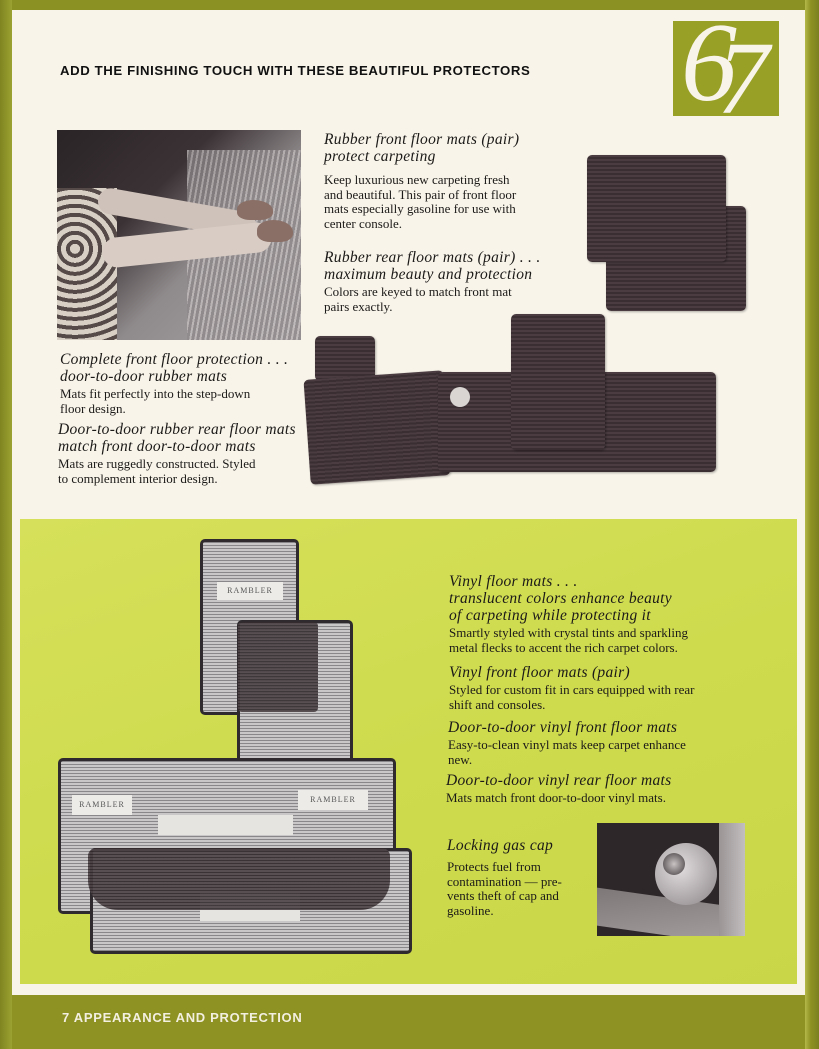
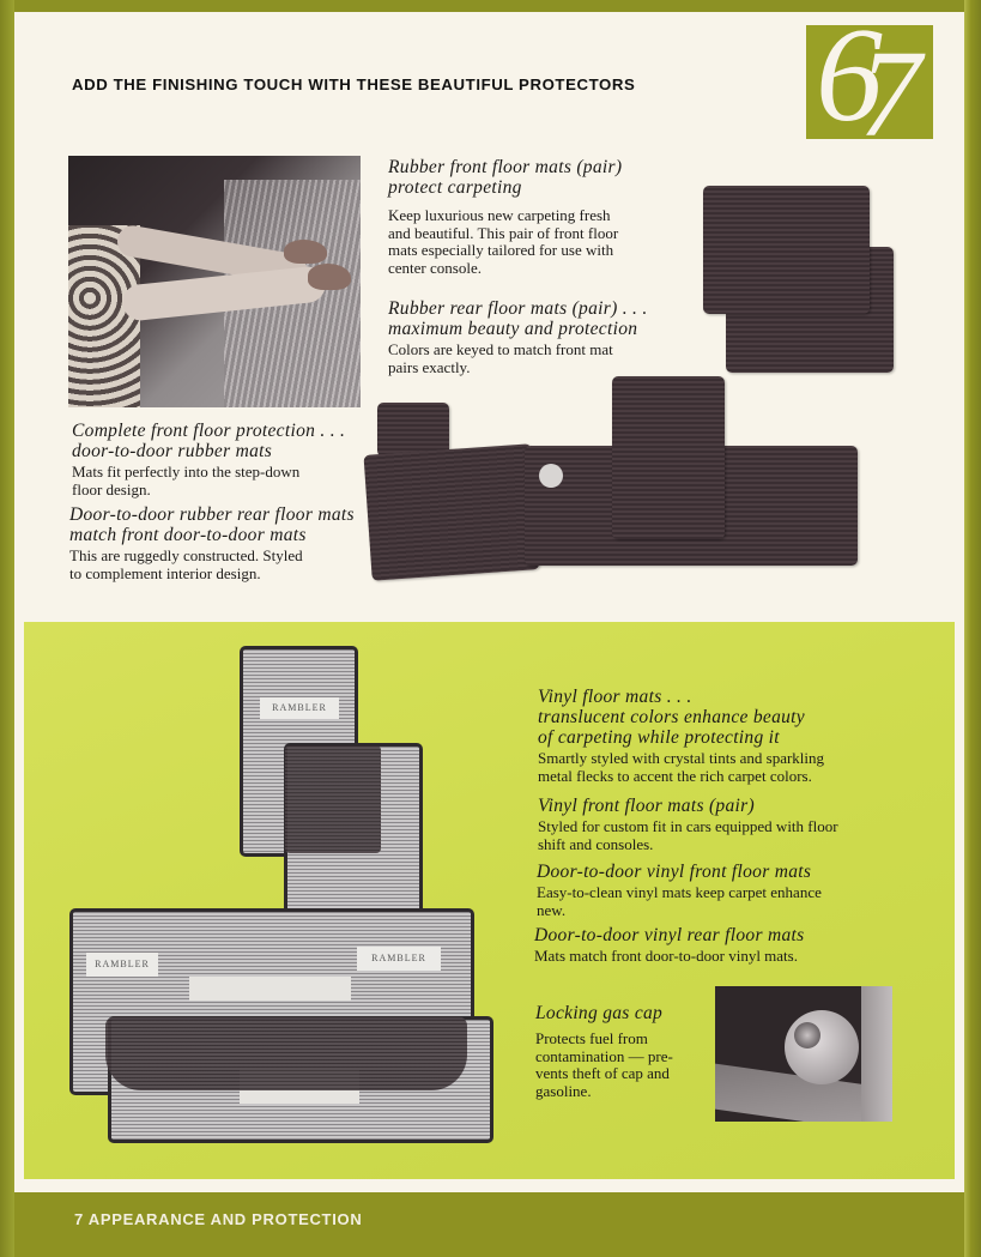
  ADD THE FINISHING TOUCH WITH THESE BEAUTIFUL PROTECTORS
  6
  7
  Rubber front floor mats (pair)
  protect carpeting
  Keep luxurious new carpeting fresh
  and beautiful. This pair of front floor
- mats especially gasoline for use with
+ mats especially tailored for use with
  center console.
  Rubber rear floor mats (pair) . . .
  maximum beauty and protection
  Colors are keyed to match front mat
  pairs exactly.
  Complete front floor protection . . .
  door-to-door rubber mats
  Mats fit perfectly into the step-down
  floor design.
  Door-to-door rubber rear floor mats
  match front door-to-door mats
- Mats are ruggedly constructed. Styled
+ This are ruggedly constructed. Styled
  to complement interior design.
  RAMBLER
  RAMBLER
  RAMBLER
  Vinyl floor mats . . .
  translucent colors enhance beauty
  of carpeting while protecting it
  Smartly styled with crystal tints and sparkling
  metal flecks to accent the rich carpet colors.
  Vinyl front floor mats (pair)
- Styled for custom fit in cars equipped with rear
+ Styled for custom fit in cars equipped with floor
  shift and consoles.
  Door-to-door vinyl front floor mats
  Easy-to-clean vinyl mats keep carpet enhance
  new.
  Door-to-door vinyl rear floor mats
  Mats match front door-to-door vinyl mats.
  Locking gas cap
  Protects fuel from
  contamination — pre-
  vents theft of cap and
  gasoline.
  7 APPEARANCE AND PROTECTION
